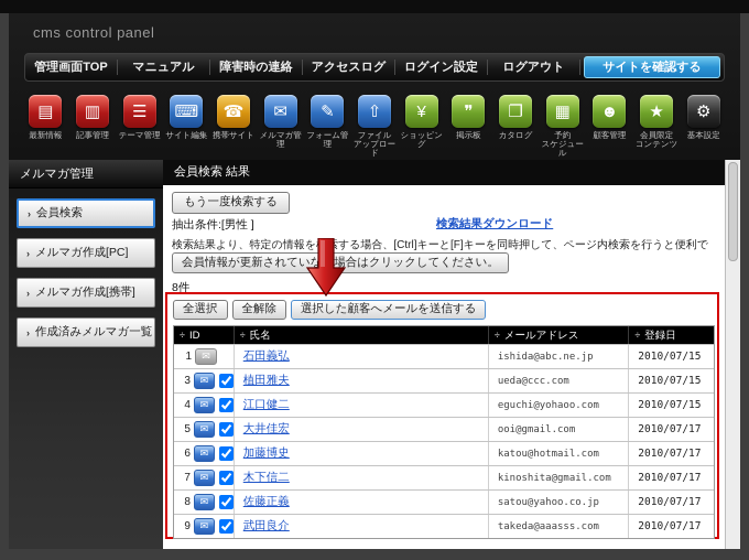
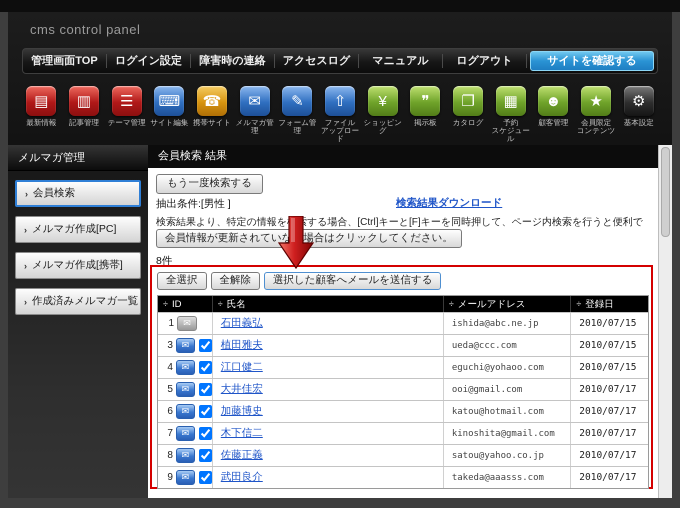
  cms control panel
  管理画面TOP
- マニュアル
+ ログイン設定
  障害時の連絡
  アクセスログ
- ログイン設定
+ マニュアル
  ログアウト
  サイトを確認する
  ▤
  最新情報
  ▥
  記事管理
  ☰
  テーマ管理
  ⌨
  サイト編集
  ☎
  携帯サイト
  ✉
  メルマガ管理
  ✎
  フォーム管理
  ⇧
  ファイル
  アップロード
  ¥
  ショッピング
  ❞
  掲示板
  ❐
  カタログ
  ▦
  予約
  スケジュール
  ☻
  顧客管理
  ★
  会員限定
  コンテンツ
  ⚙
  基本設定
  メルマガ管理
  ›
  会員検索
  ›
  メルマガ作成[PC]
  ›
  メルマガ作成[携帯]
  ›
  作成済みメルマガ一覧
  会員検索 結果
  もう一度検索する
  抽出条件:[男性 ]
  検索結果ダウンロード
  検索結果より、特定の情報をする場合、[Ctrl]キーと[F]キーを同時押して、ページ内検索を行うと便利で
  会員情報が更新されていな場合はクリックしてください。
  8件
  全選択
  全解除
  選択した顧客へメールを送信する
  ÷
  ID
  ÷
  氏名
  ÷
  メールアドレス
  ÷
  登録日
  1
  ✉
  石田義弘
  ishida@abc.ne.jp
  2010/07/15
  3
  ✉
  植田雅夫
  ueda@ccc.com
  2010/07/15
  4
  ✉
  江口健二
  eguchi@yohaoo.com
  2010/07/15
  5
  ✉
  大井佳宏
  ooi@gmail.com
  2010/07/17
  6
  ✉
  加藤博史
  katou@hotmail.com
  2010/07/17
  7
  ✉
  木下信二
  kinoshita@gmail.com
  2010/07/17
  8
  ✉
  佐藤正義
  satou@yahoo.co.jp
  2010/07/17
  9
  ✉
  武田良介
  takeda@aaasss.com
  2010/07/17
